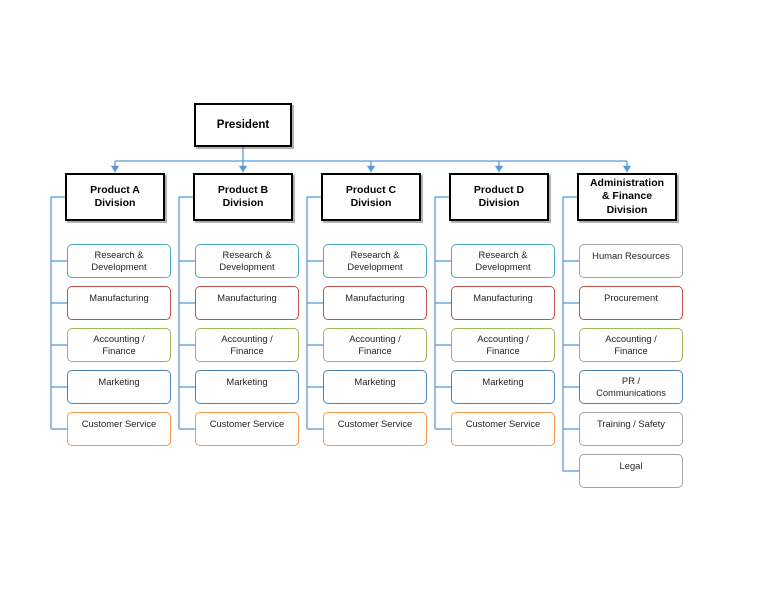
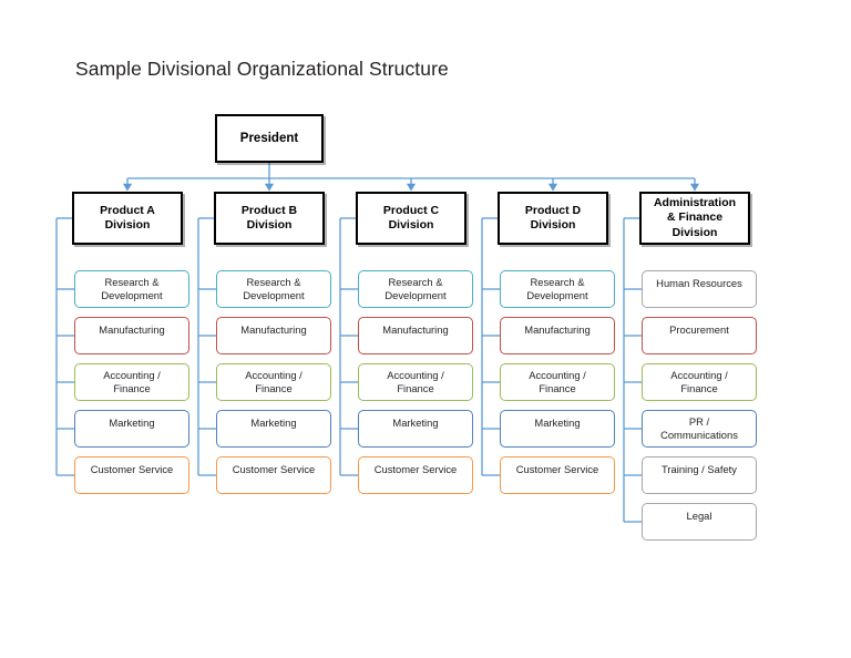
+ Sample Divisional Organizational Structure
  President
  Product A
  Division
  Research &
  Development
  Manufacturing
  Accounting /
  Finance
  Marketing
  Customer Service
  Product B
  Division
  Research &
  Development
  Manufacturing
  Accounting /
  Finance
  Marketing
  Customer Service
  Product C
  Division
  Research &
  Development
  Manufacturing
  Accounting /
  Finance
  Marketing
  Customer Service
  Product D
  Division
  Research &
  Development
  Manufacturing
  Accounting /
  Finance
  Marketing
  Customer Service
  Administration
  & Finance
  Division
  Human Resources
  Procurement
  Accounting /
  Finance
  PR /
  Communications
  Training / Safety
  Legal
